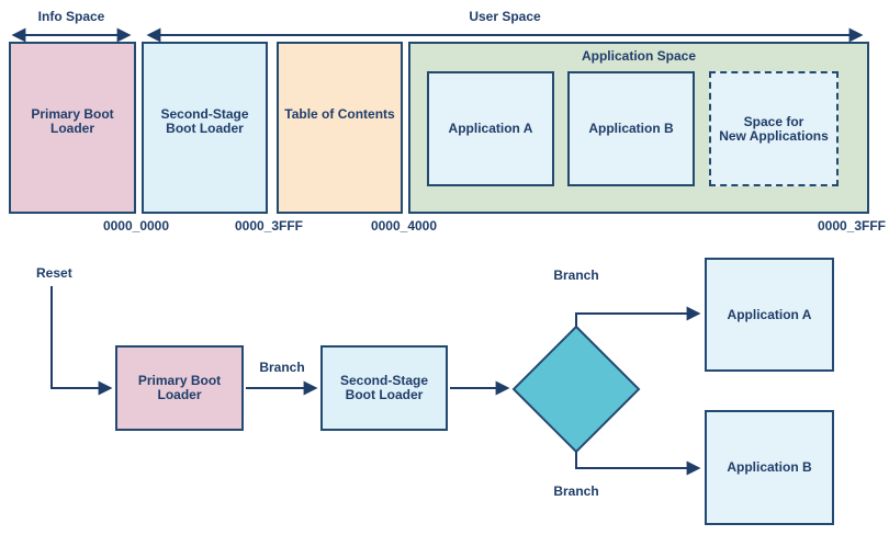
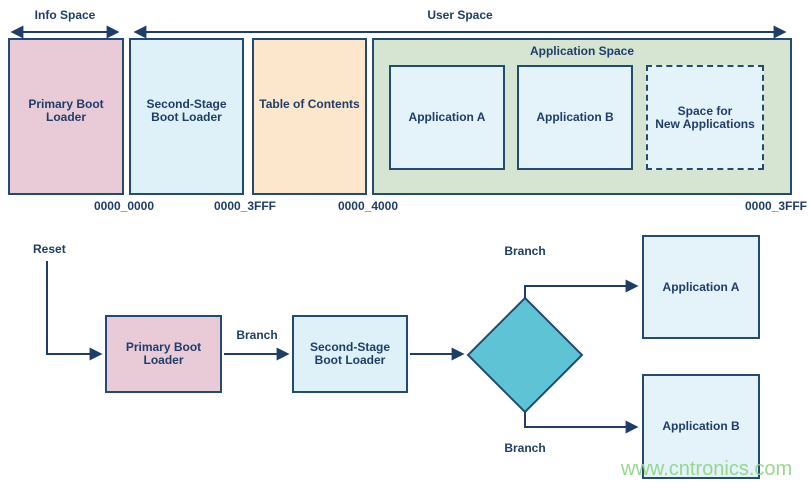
  Info Space
  User Space
  Primary Boot
  Loader
  Second-Stage
  Boot Loader
  Table of Contents
  Application Space
  Application A
  Application B
  Space for
  New Applications
  0000_0000
  0000_3FFF
  0000_4000
  0000_3FFF
  Reset
  Primary Boot
  Loader
  Branch
  Second-Stage
  Boot Loader
  Branch
  Branch
  Application A
  Application B
+ www.cntronics.com
